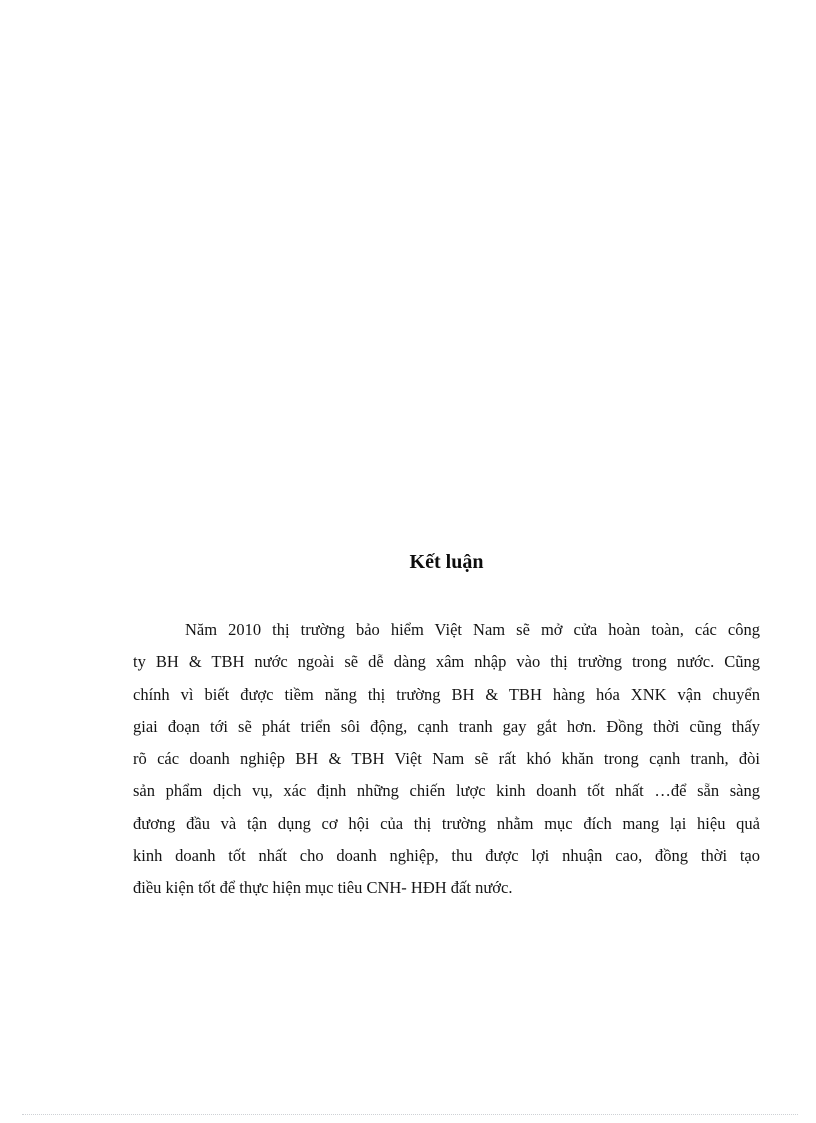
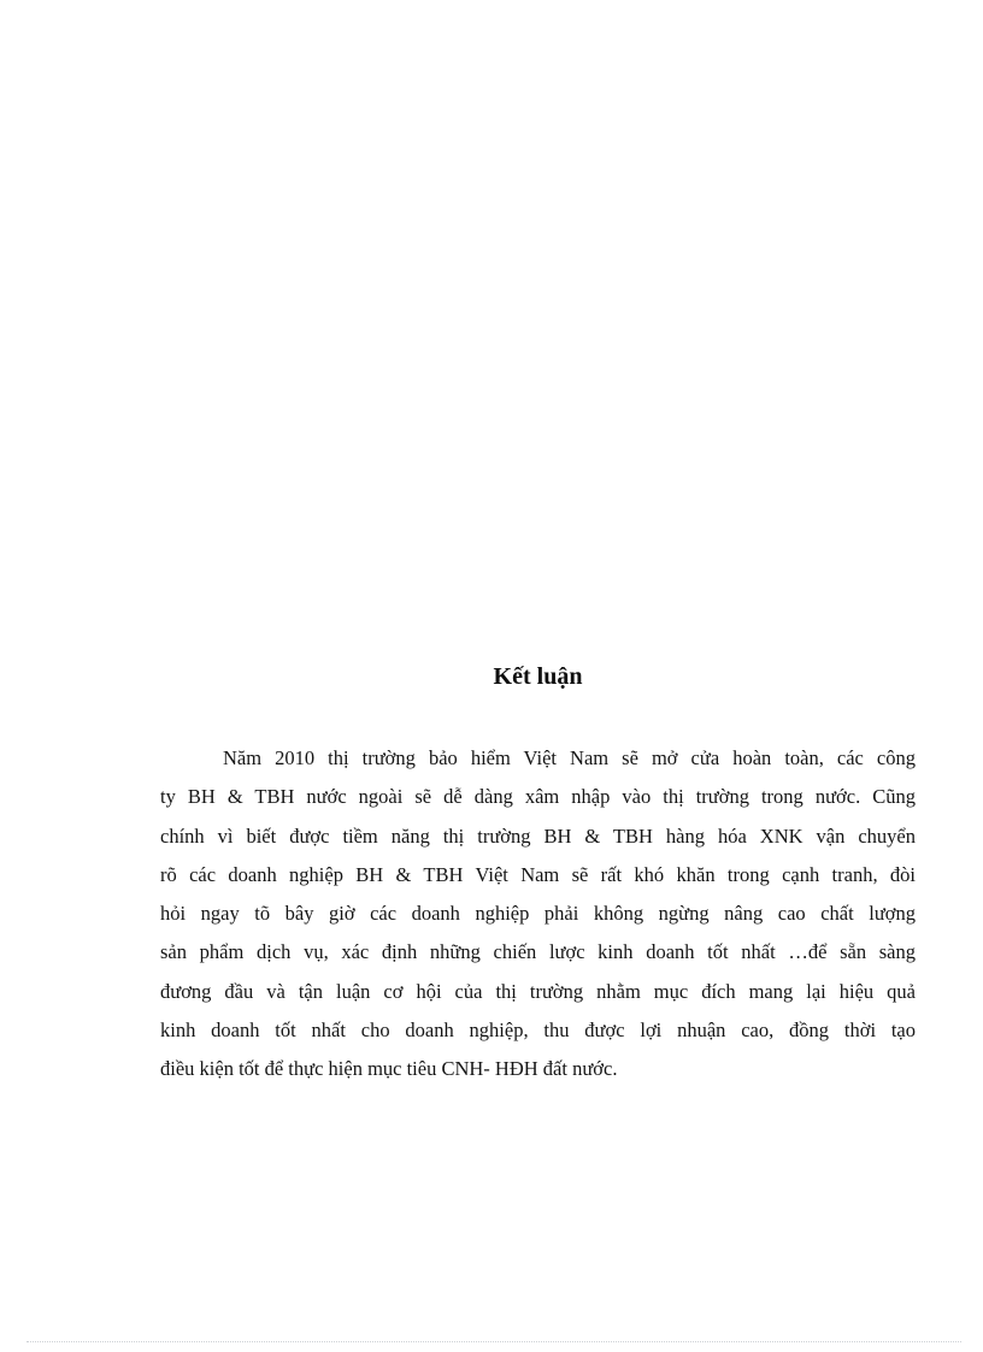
  Kết luận
  Năm 2010 thị trường bảo hiểm Việt Nam sẽ mở cửa hoàn toàn, các công
  ty BH & TBH nước ngoài sẽ dễ dàng xâm nhập vào thị trường trong nước. Cũng
  chính vì biết được tiềm năng thị trường BH & TBH hàng hóa XNK vận chuyển
- giai đoạn tới sẽ phát triển sôi động, cạnh tranh gay gắt hơn. Đồng thời cũng thấy
  rõ các doanh nghiệp BH & TBH Việt Nam sẽ rất khó khăn trong cạnh tranh, đòi
+ hỏi ngay tõ bây giờ các doanh nghiệp phải không ngừng nâng cao chất lượng
  sản phẩm dịch vụ, xác định những chiến lược kinh doanh tốt nhất …để sẵn sàng
- đương đầu và tận dụng cơ hội của thị trường nhằm mục đích mang lại hiệu quả
+ đương đầu và tận luận cơ hội của thị trường nhằm mục đích mang lại hiệu quả
  kinh doanh tốt nhất cho doanh nghiệp, thu được lợi nhuận cao, đồng thời tạo
  điều kiện tốt để thực hiện mục tiêu CNH- HĐH đất nước.
